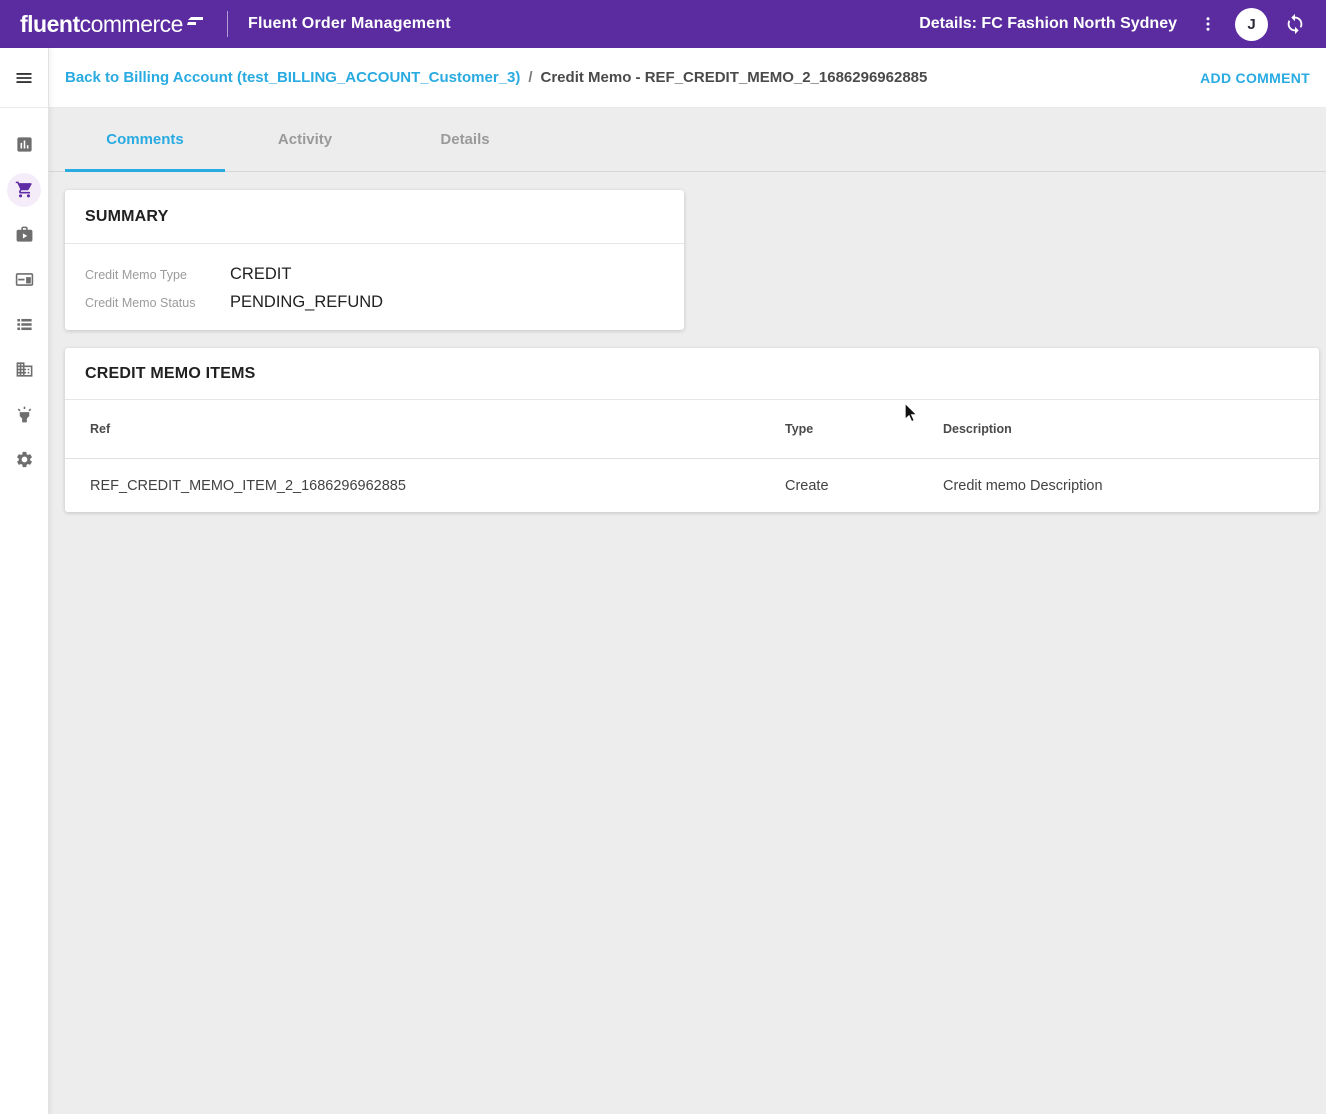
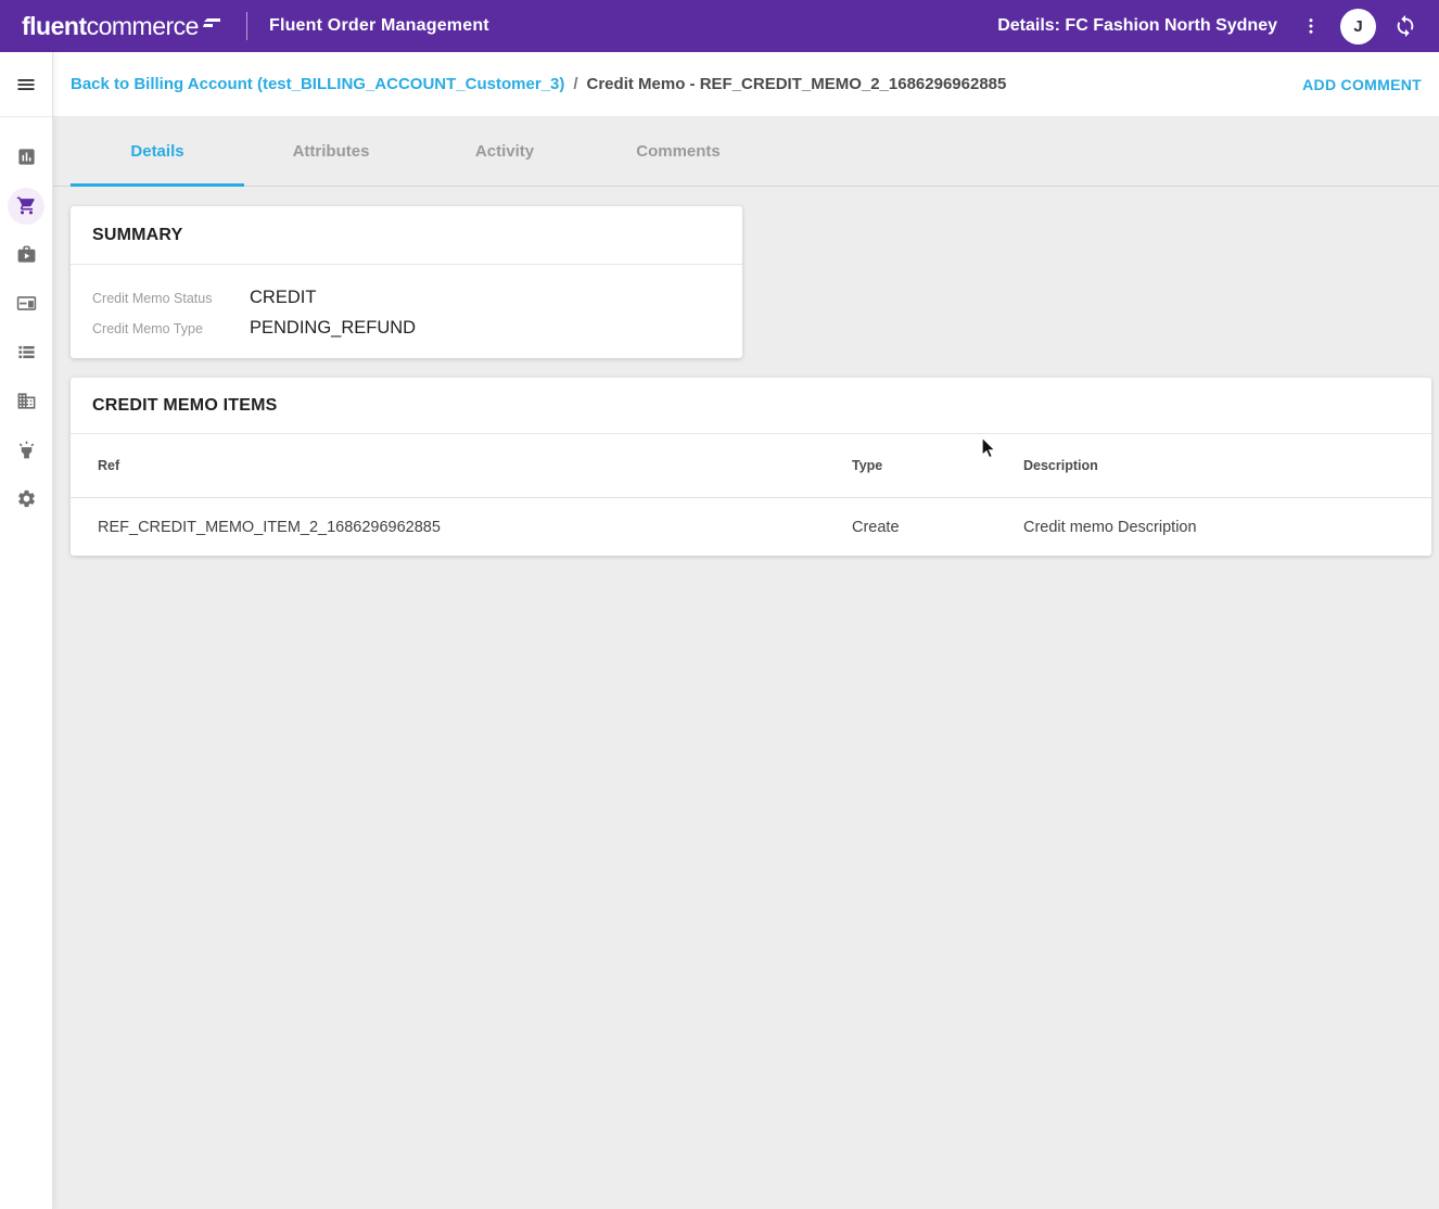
  fluent
  commerce
  Fluent Order Management
  Details: FC Fashion North Sydney
  J
  Back to Billing Account (test_BILLING_ACCOUNT_Customer_3)
  /
  Credit Memo - REF_CREDIT_MEMO_2_1686296962885
  ADD COMMENT
- Comments
+ Details
+ Attributes
  Activity
- Details
+ Comments
  SUMMARY
- Credit Memo Type
+ Credit Memo Status
  CREDIT
- Credit Memo Status
+ Credit Memo Type
  PENDING_REFUND
  CREDIT MEMO ITEMS
  Ref
  Type
  Description
  REF_CREDIT_MEMO_ITEM_2_1686296962885
  Create
  Credit memo Description
